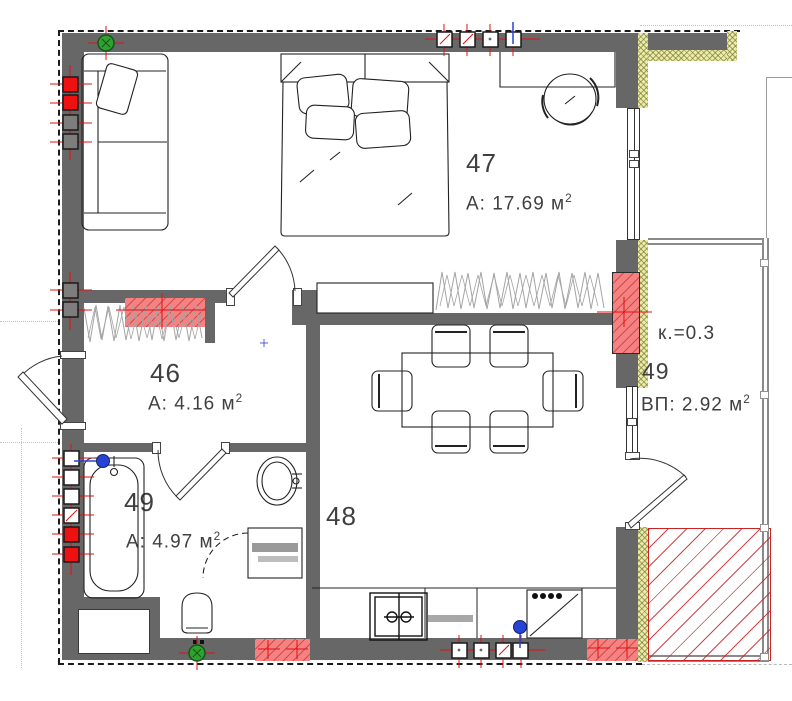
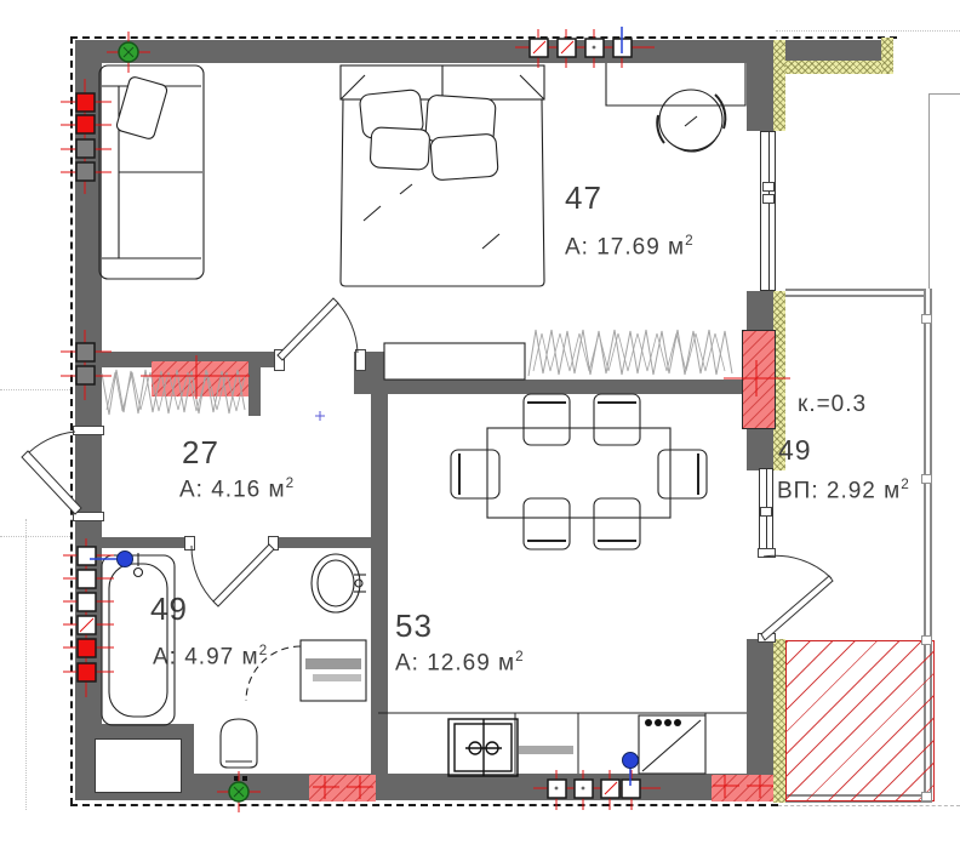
  47
  А: 17.69 м2
- 46
+ 27
  А: 4.16 м2
  49
  А: 4.97 м2
- 48
+ 53
+ А: 12.69 м2
  к.=0.3
  49
  ВП: 2.92 м2
